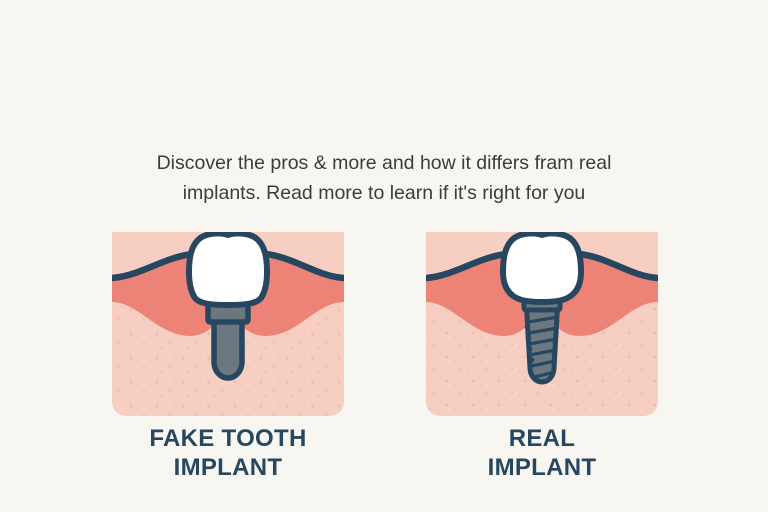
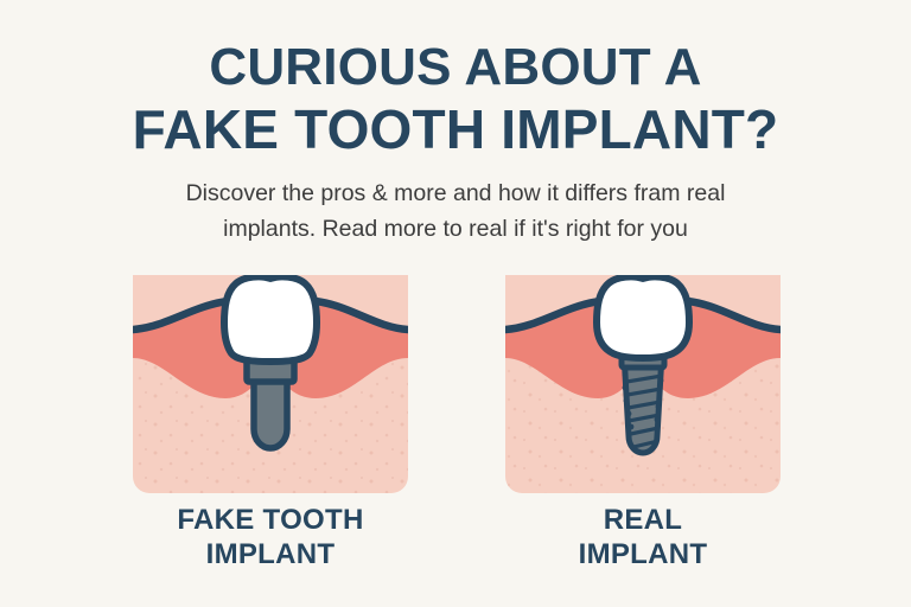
+ CURIOUS ABOUT A
+ FAKE TOOTH IMPLANT?
  Discover the pros & more and how it differs fram real
- implants. Read more to learn if it's right for you
+ implants. Read more to real if it's right for you
  FAKE TOOTH
  IMPLANT
  REAL
  IMPLANT
